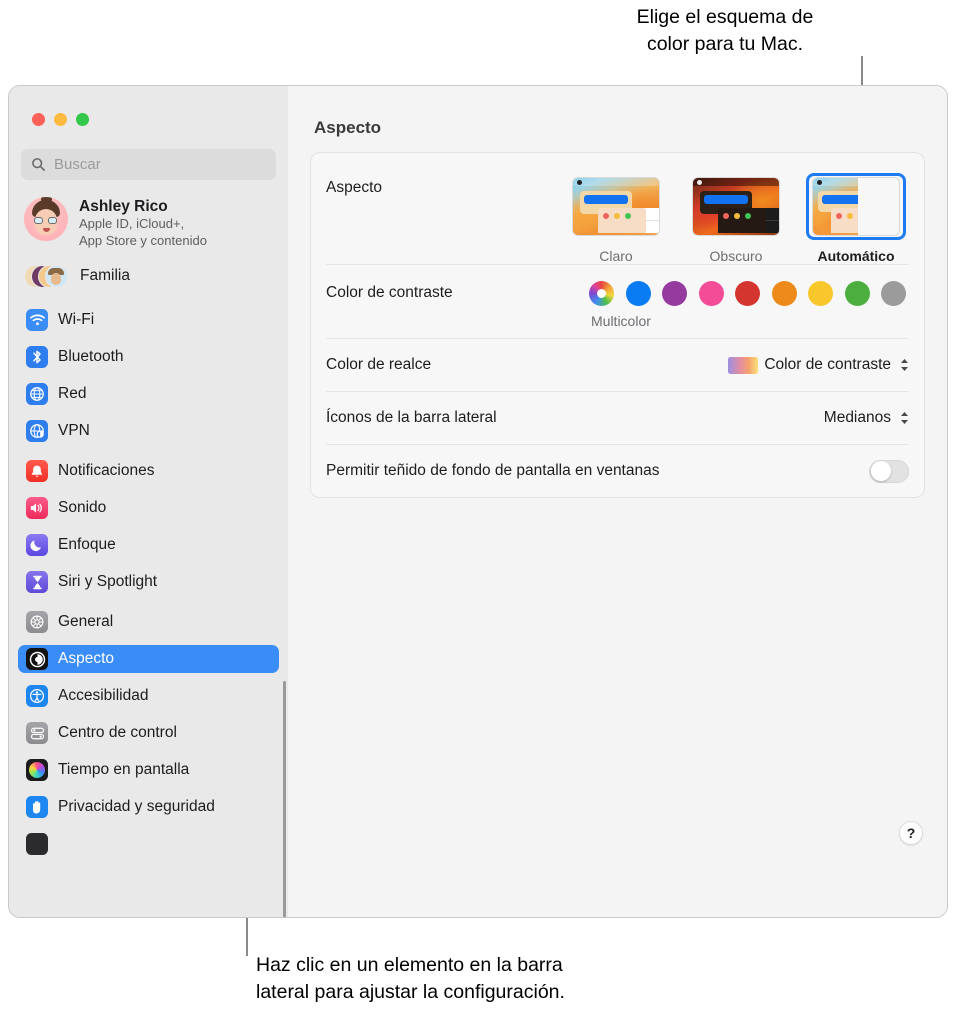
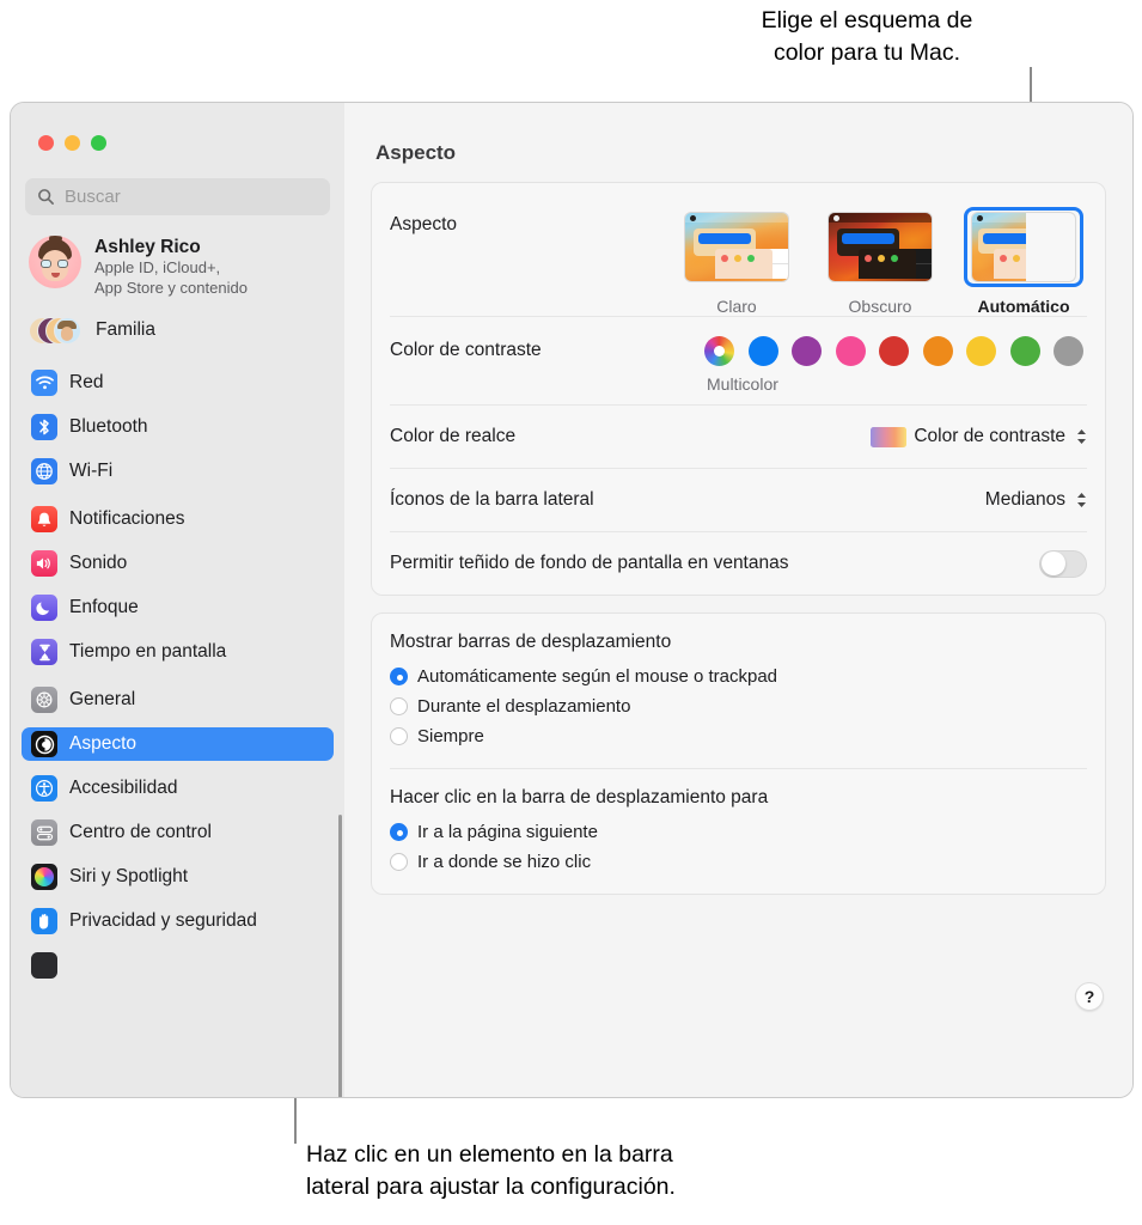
  Elige el esquema de
  color para tu Mac.
  Haz clic en un elemento en la barra
  lateral para ajustar la configuración.
  Buscar
  Ashley Rico
  Apple ID, iCloud+,
  App Store y contenido
  Familia
- Wi-Fi
+ Red
  Bluetooth
- Red
+ Wi-Fi
- VPN
  Notificaciones
  Sonido
  Enfoque
- Siri y Spotlight
+ Tiempo en pantalla
  General
  Aspecto
  Accesibilidad
  Centro de control
- Tiempo en pantalla
+ Siri y Spotlight
  Privacidad y seguridad
  Aspecto
  Aspecto
  Claro
  Obscuro
  Automático
  Color de contraste
  Multicolor
  Color de realce
  Color de contraste
  Íconos de la barra lateral
  Medianos
  Permitir teñido de fondo de pantalla en ventanas
+ Mostrar barras de desplazamiento
+ Automáticamente según el mouse o trackpad
+ Durante el desplazamiento
+ Siempre
+ Hacer clic en la barra de desplazamiento para
+ Ir a la página siguiente
+ Ir a donde se hizo clic
  ?
